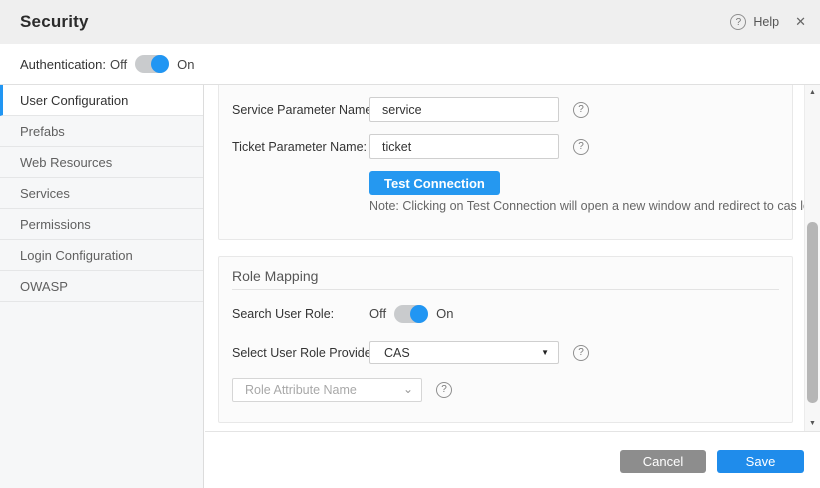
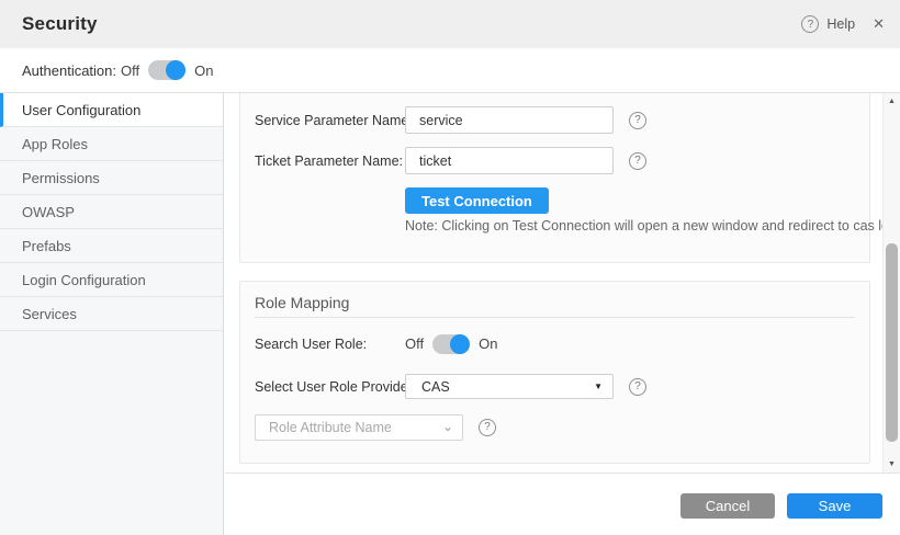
  Security
  ?
  Help
  ✕
  Authentication:
  Off
  On
  User Configuration
+ App Roles
- Prefabs
+ Permissions
- Web Resources
- Services
+ OWASP
- Permissions
+ Prefabs
  Login Configuration
- OWASP
+ Services
  Service Parameter Nam
  service
  ?
  Ticket Parameter Name:
  ticket
  ?
  Test Connection
  Note: Clicking on Test Connection will open a new window and redirect to cas l
  Role Mapping
  Search User Role:
  Off
  On
  Select User Role Provid
  CAS
  ▼
  ?
  Role Attribute Name
  ⌄
  ?
  Cancel
  Save
